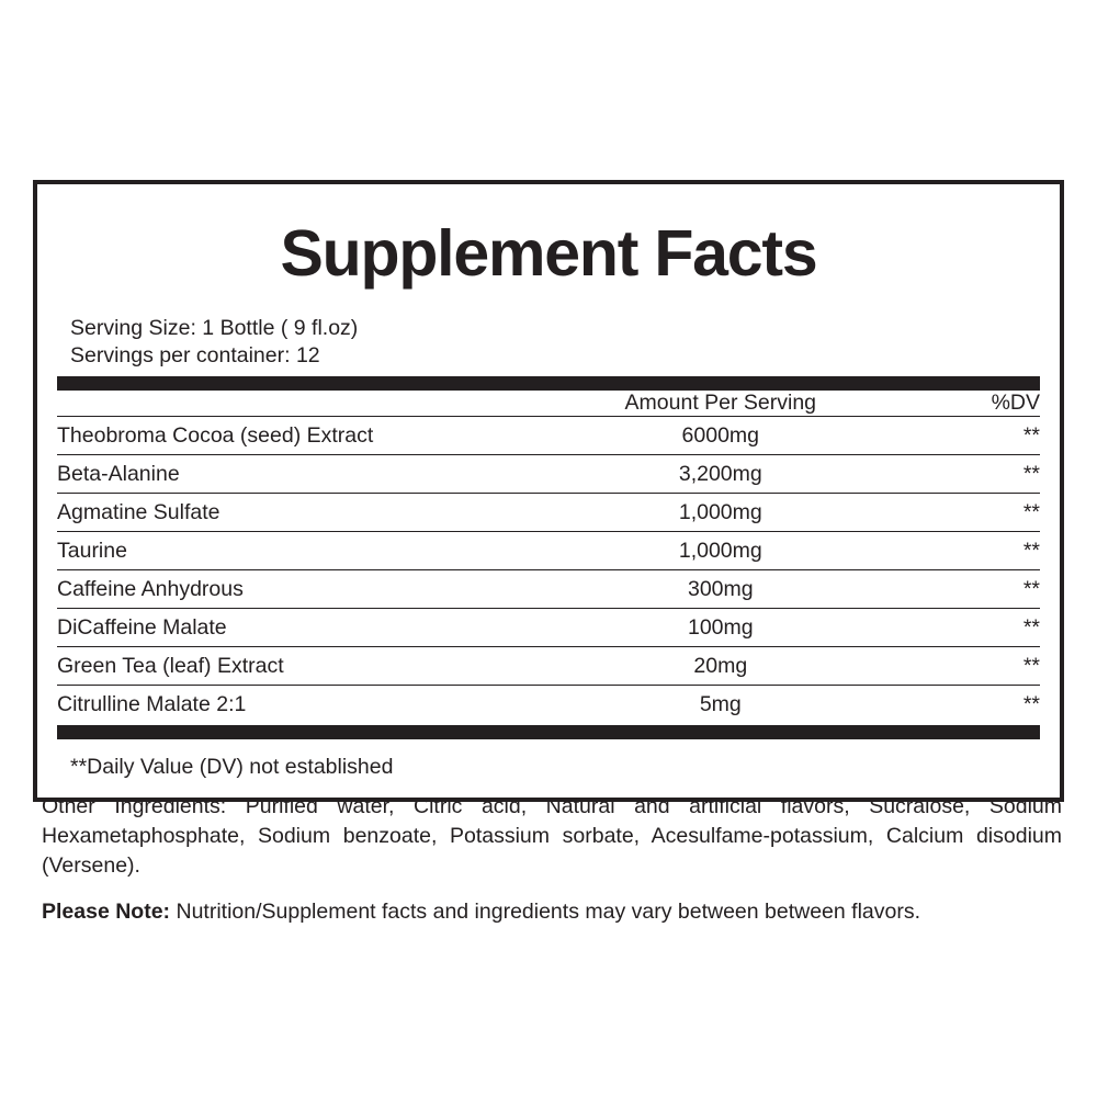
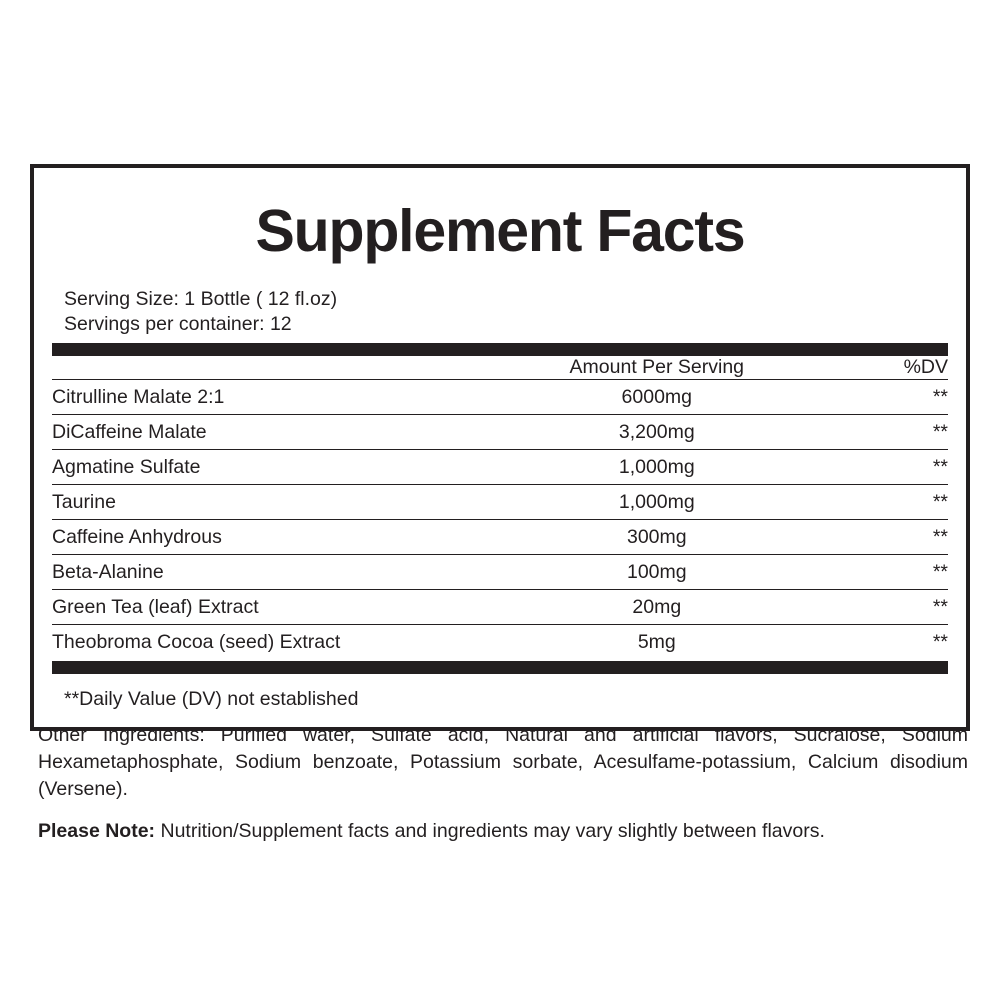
  Supplement Facts
- Serving Size: 1 Bottle ( 9 fl.oz)
+ Serving Size: 1 Bottle ( 12 fl.oz)
  Servings per container: 12
  	Amount Per Serving	%DV
- Theobroma Cocoa (seed) Extract	6000mg	**
+ Citrulline Malate 2:1	6000mg	**
- Beta-Alanine	3,200mg	**
+ DiCaffeine Malate	3,200mg	**
  Agmatine Sulfate	1,000mg	**
  Taurine	1,000mg	**
  Caffeine Anhydrous	300mg	**
- DiCaffeine Malate	100mg	**
+ Beta-Alanine	100mg	**
  Green Tea (leaf) Extract	20mg	**
- Citrulline Malate 2:1	5mg	**
+ Theobroma Cocoa (seed) Extract	5mg	**
  **Daily Value (DV) not established
- Other Ingredients: Purified water, Citric acid, Natural and artificial flavors, Sucralose, Sodium Hexametaphosphate, Sodium benzoate, Potassium sorbate, Acesulfame-potassium, Calcium disodium (Versene).
+ Other Ingredients: Purified water, Sulfate acid, Natural and artificial flavors, Sucralose, Sodium Hexametaphosphate, Sodium benzoate, Potassium sorbate, Acesulfame-potassium, Calcium disodium (Versene).
- Please Note: Nutrition/Supplement facts and ingredients may vary between between flavors.
+ Please Note: Nutrition/Supplement facts and ingredients may vary slightly between flavors.
